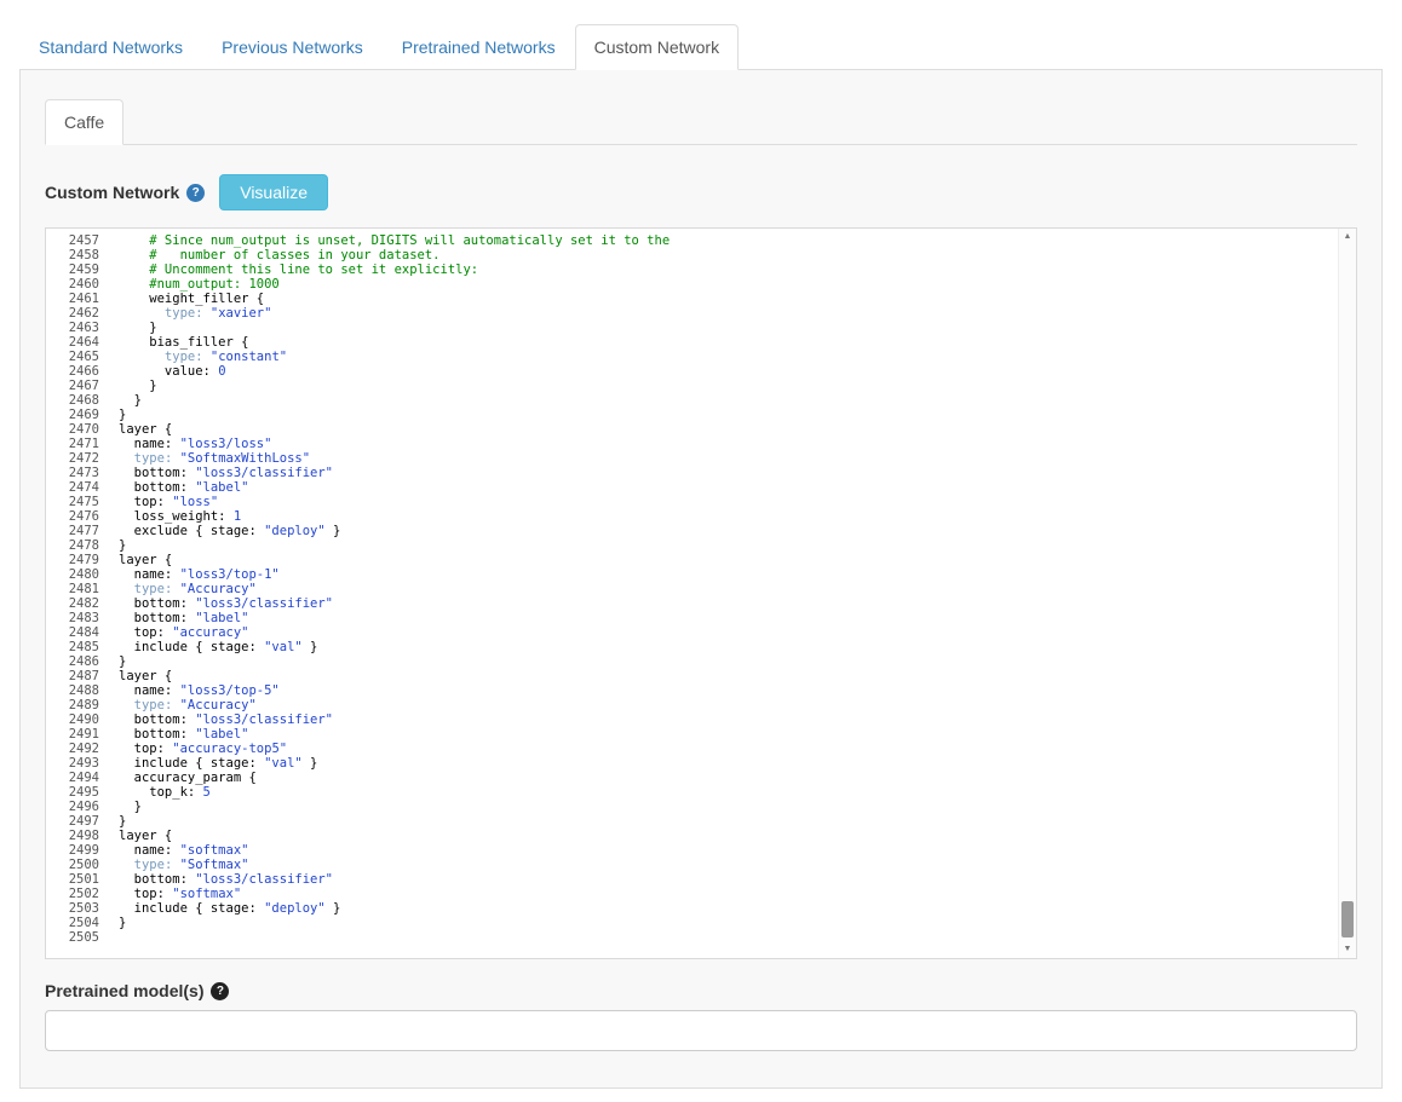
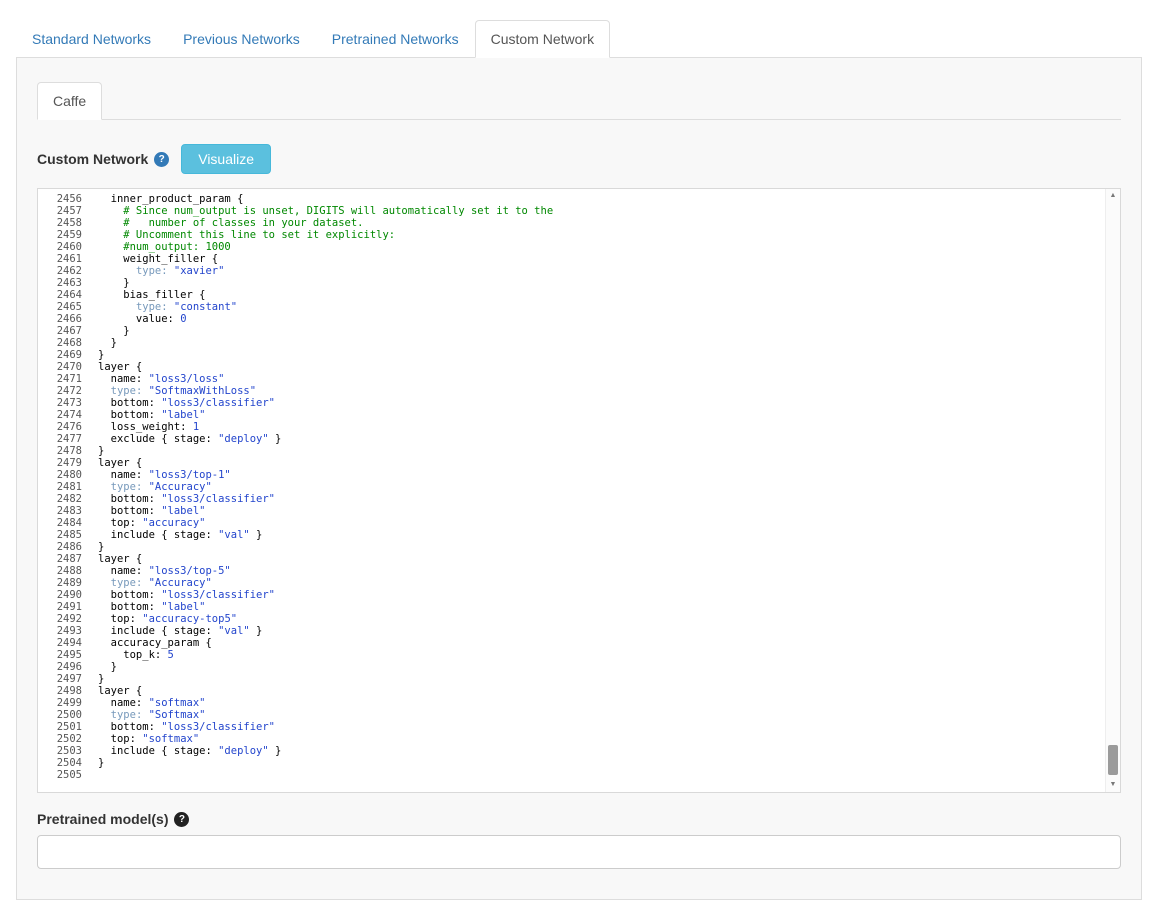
  Standard Networks
  Previous Networks
  Pretrained Networks
  Custom Network
  Caffe
  Custom Network
  ?
  Visualize
+ 2456
+ inner_product_param {
  2457
  # Since num_output is unset, DIGITS will automatically set it to the
  2458
  # number of classes in your dataset.
  2459
  # Uncomment this line to set it explicitly:
  2460
  #num_output: 1000
  2461
  weight_filler {
  2462
  type: "xavier"
  2463
  }
  2464
  bias_filler {
  2465
  type: "constant"
  2466
  value: 0
  2467
  }
  2468
  }
  2469
  }
  2470
  layer {
  2471
  name: "loss3/loss"
  2472
  type: "SoftmaxWithLoss"
  2473
  bottom: "loss3/classifier"
  2474
  bottom: "label"
- 2475
- top: "loss"
  2476
  loss_weight: 1
  2477
  exclude { stage: "deploy" }
  2478
  }
  2479
  layer {
  2480
  name: "loss3/top-1"
  2481
  type: "Accuracy"
  2482
  bottom: "loss3/classifier"
  2483
  bottom: "label"
  2484
  top: "accuracy"
  2485
  include { stage: "val" }
  2486
  }
  2487
  layer {
  2488
  name: "loss3/top-5"
  2489
  type: "Accuracy"
  2490
  bottom: "loss3/classifier"
  2491
  bottom: "label"
  2492
  top: "accuracy-top5"
  2493
  include { stage: "val" }
  2494
  accuracy_param {
  2495
  top_k: 5
  2496
  }
  2497
  }
  2498
  layer {
  2499
  name: "softmax"
  2500
  type: "Softmax"
  2501
  bottom: "loss3/classifier"
  2502
  top: "softmax"
  2503
  include { stage: "deploy" }
  2504
  }
  2505
  Pretrained model(s)
  ?
